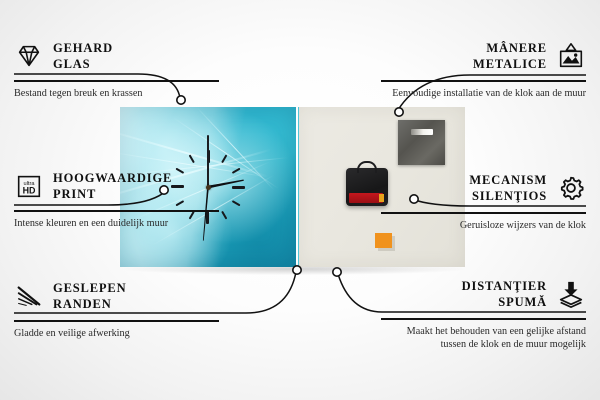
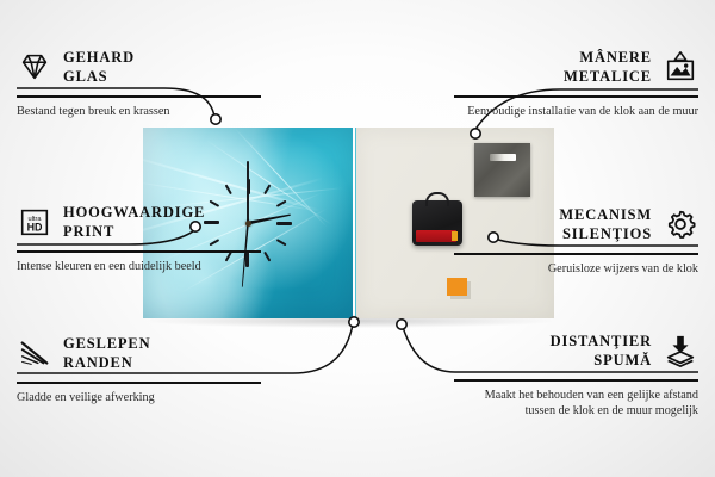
  GEHARD
  GLAS
  Bestand tegen breuk en krassen
  HD
  HOOGWAARDIGE
  PRINT
- Intense kleuren en een duidelijk muur
+ Intense kleuren en een duidelijk beeld
  GESLEPEN
  RANDEN
  Gladde en veilige afwerking
  MÂNERE
  METALICE
  Eenvoudige installatie van de klok aan de muur
  MECANISM
  SILENŢIOS
  Geruisloze wijzers van de klok
  DISTANŢIER
  SPUMĂ
  Maakt het behouden van een gelijke afstand tussen de klok en de muur mogelijk
